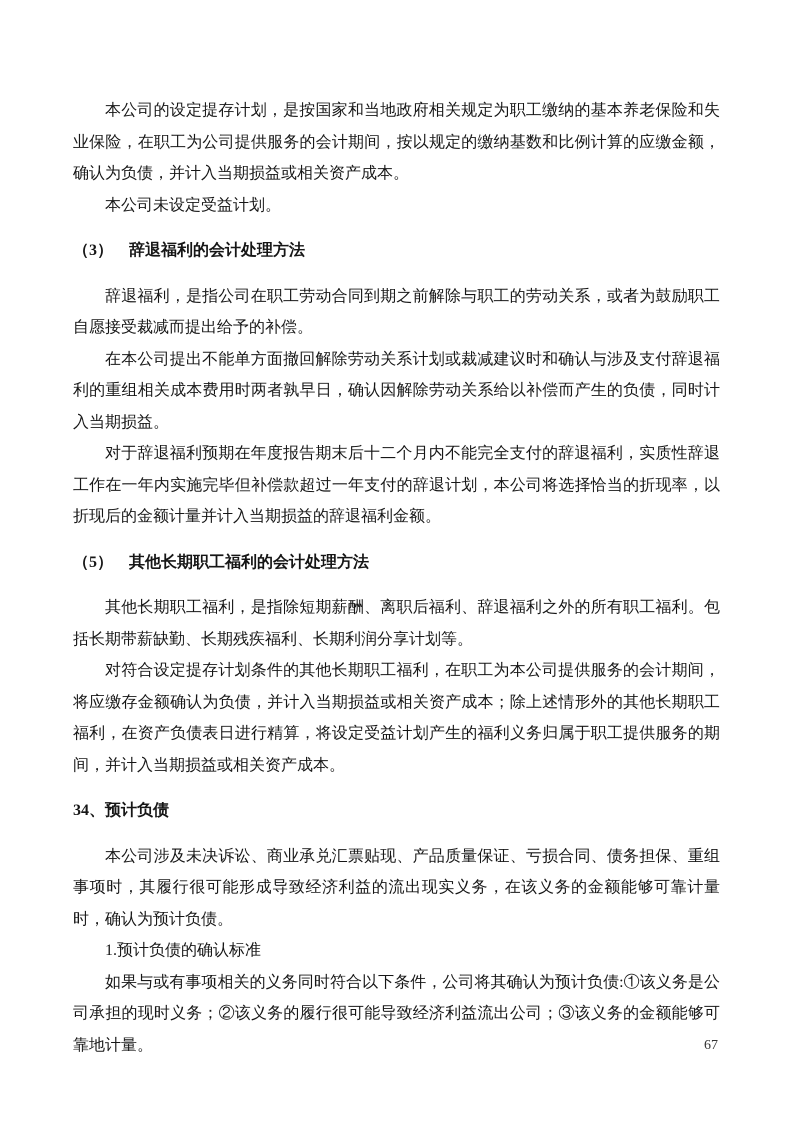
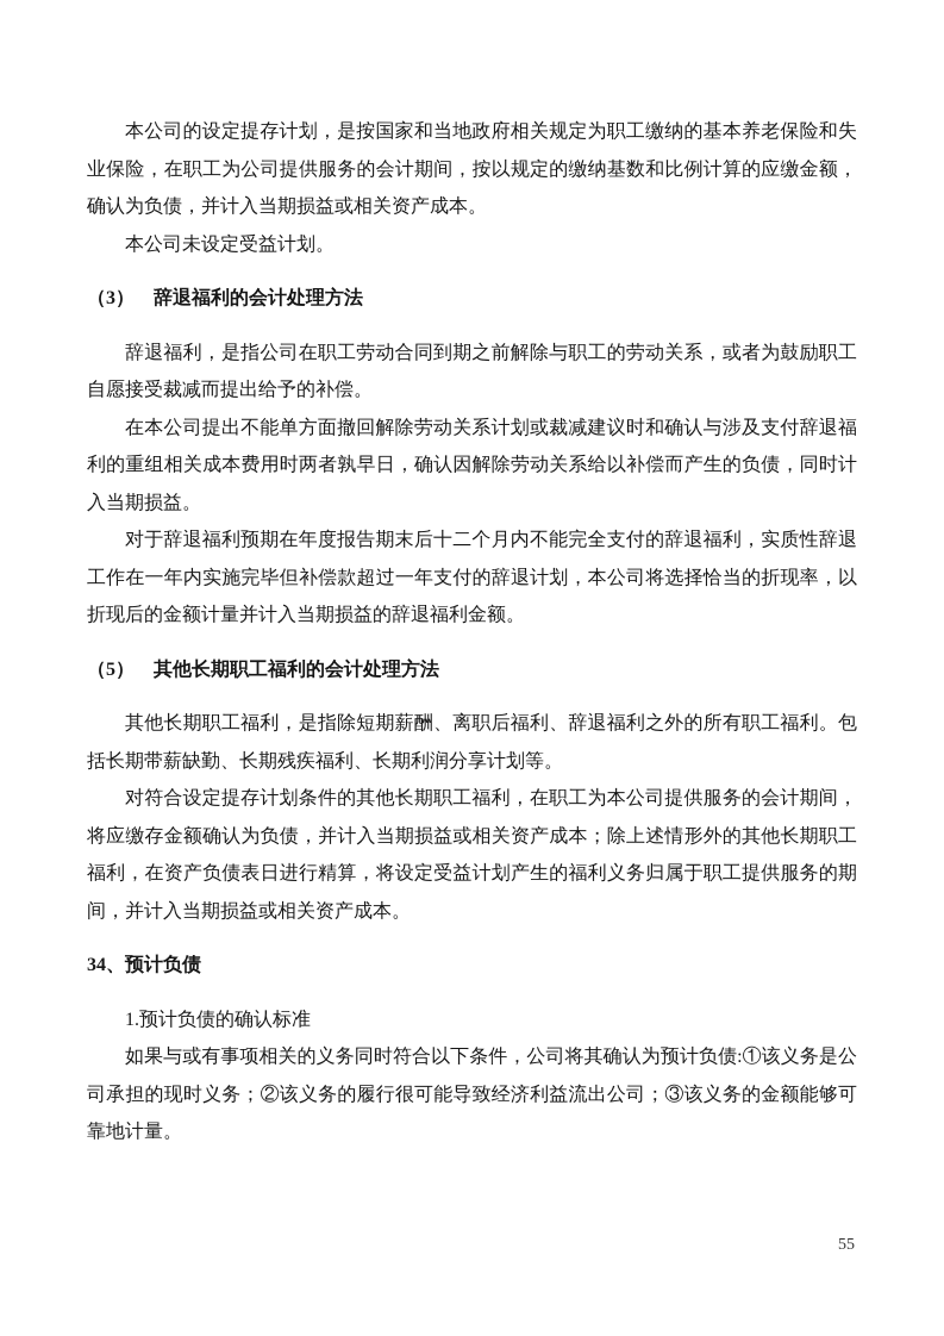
  本公司的设定提存计划，是按国家和当地政府相关规定为职工缴纳的基本养老保险和失业保险，在职工为公司提供服务的会计期间，按以规定的缴纳基数和比例计算的应缴金额，确认为负债，并计入当期损益或相关资产成本。
  本公司未设定受益计划。
  （3） 辞退福利的会计处理方法
  辞退福利，是指公司在职工劳动合同到期之前解除与职工的劳动关系，或者为鼓励职工自愿接受裁减而提出给予的补偿。
  在本公司提出不能单方面撤回解除劳动关系计划或裁减建议时和确认与涉及支付辞退福利的重组相关成本费用时两者孰早日，确认因解除劳动关系给以补偿而产生的负债，同时计入当期损益。
  对于辞退福利预期在年度报告期末后十二个月内不能完全支付的辞退福利，实质性辞退工作在一年内实施完毕但补偿款超过一年支付的辞退计划，本公司将选择恰当的折现率，以折现后的金额计量并计入当期损益的辞退福利金额。
  （5） 其他长期职工福利的会计处理方法
  其他长期职工福利，是指除短期薪酬、离职后福利、辞退福利之外的所有职工福利。包括长期带薪缺勤、长期残疾福利、长期利润分享计划等。
  对符合设定提存计划条件的其他长期职工福利，在职工为本公司提供服务的会计期间，将应缴存金额确认为负债，并计入当期损益或相关资产成本；除上述情形外的其他长期职工福利，在资产负债表日进行精算，将设定受益计划产生的福利义务归属于职工提供服务的期间，并计入当期损益或相关资产成本。
  34、预计负债
- 本公司涉及未决诉讼、商业承兑汇票贴现、产品质量保证、亏损合同、债务担保、重组事项时，其履行很可能形成导致经济利益的流出现实义务，在该义务的金额能够可靠计量时，确认为预计负债。
  1.预计负债的确认标准
  如果与或有事项相关的义务同时符合以下条件，公司将其确认为预计负债:①该义务是公司承担的现时义务；②该义务的履行很可能导致经济利益流出公司；③该义务的金额能够可靠地计量。
- 67
+ 55
